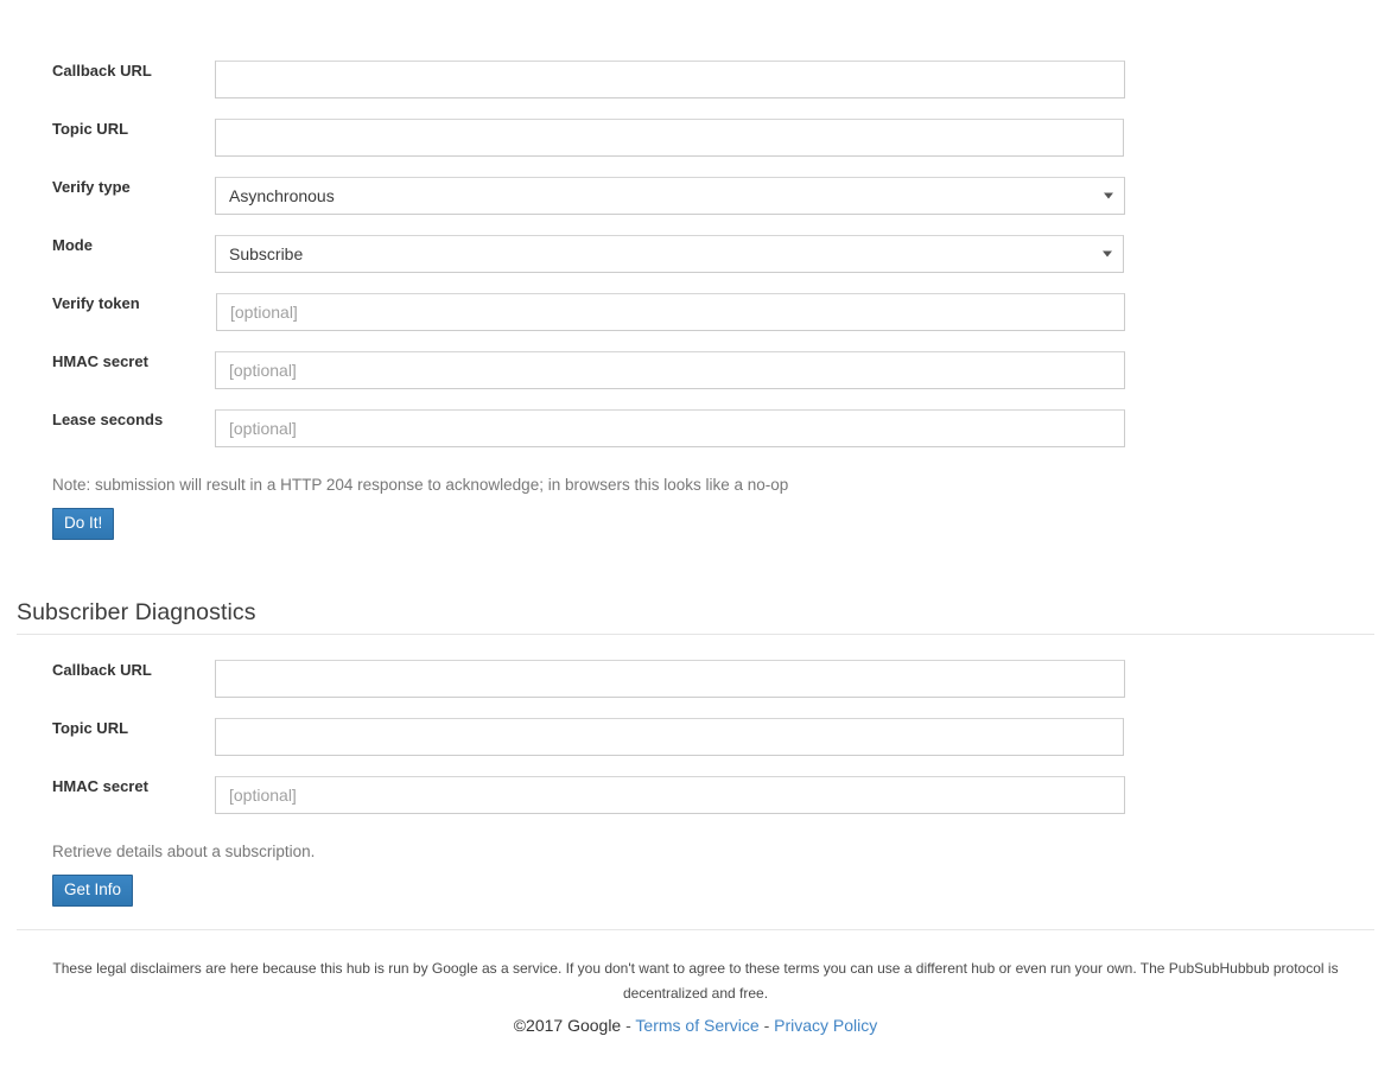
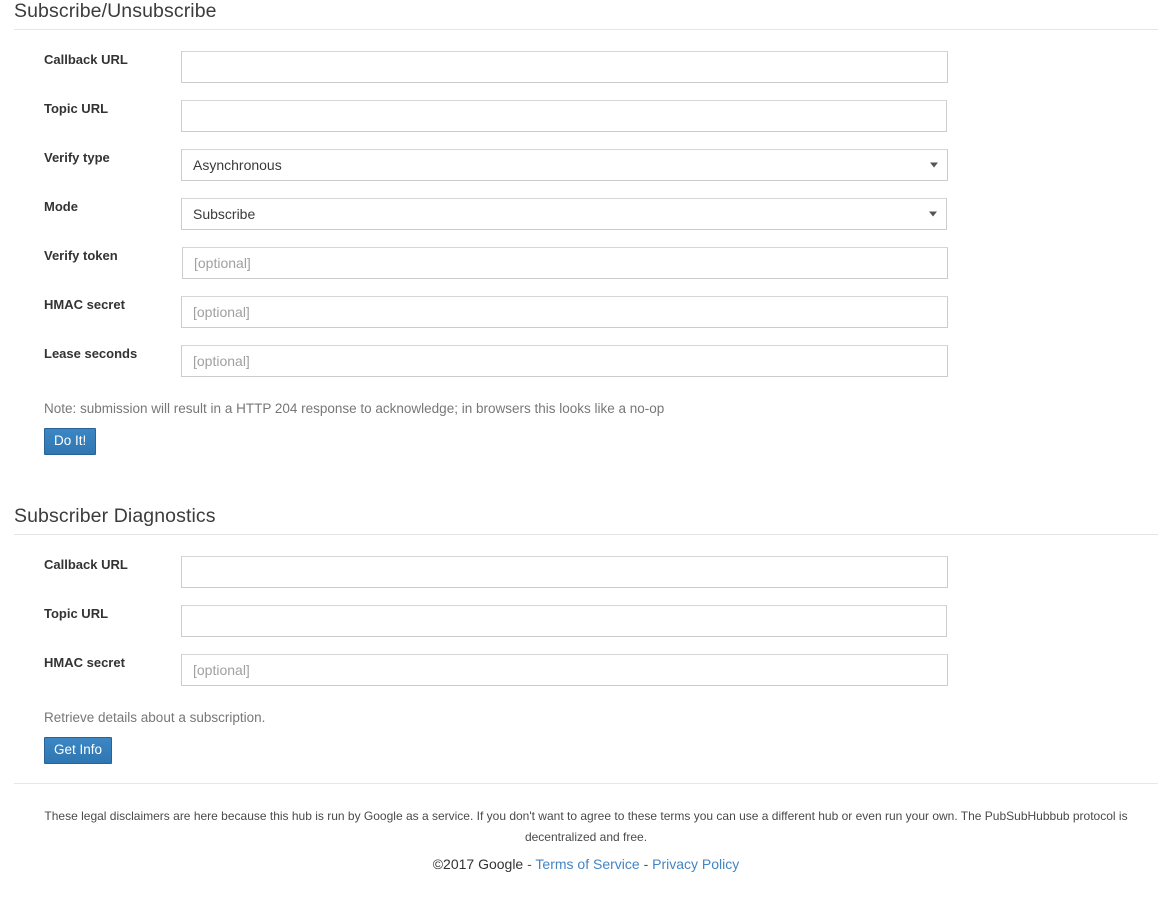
+ Subscribe/Unsubscribe
  Callback URL
  Topic URL
  Verify type
  Asynchronous
  Mode
  Subscribe
  Verify token
  [optional]
  HMAC secret
  [optional]
  Lease seconds
  [optional]
  Note: submission will result in a HTTP 204 response to acknowledge; in browsers this looks like a no-op
  Do It!
  Subscriber Diagnostics
  Callback URL
  Topic URL
  HMAC secret
  [optional]
  Retrieve details about a subscription.
  Get Info
  These legal disclaimers are here because this hub is run by Google as a service. If you don't want to agree to these terms you can use a different hub or even run your own. The PubSubHubbub protocol is decentralized and free.
  ©2017 Google - Terms of Service - Privacy Policy
